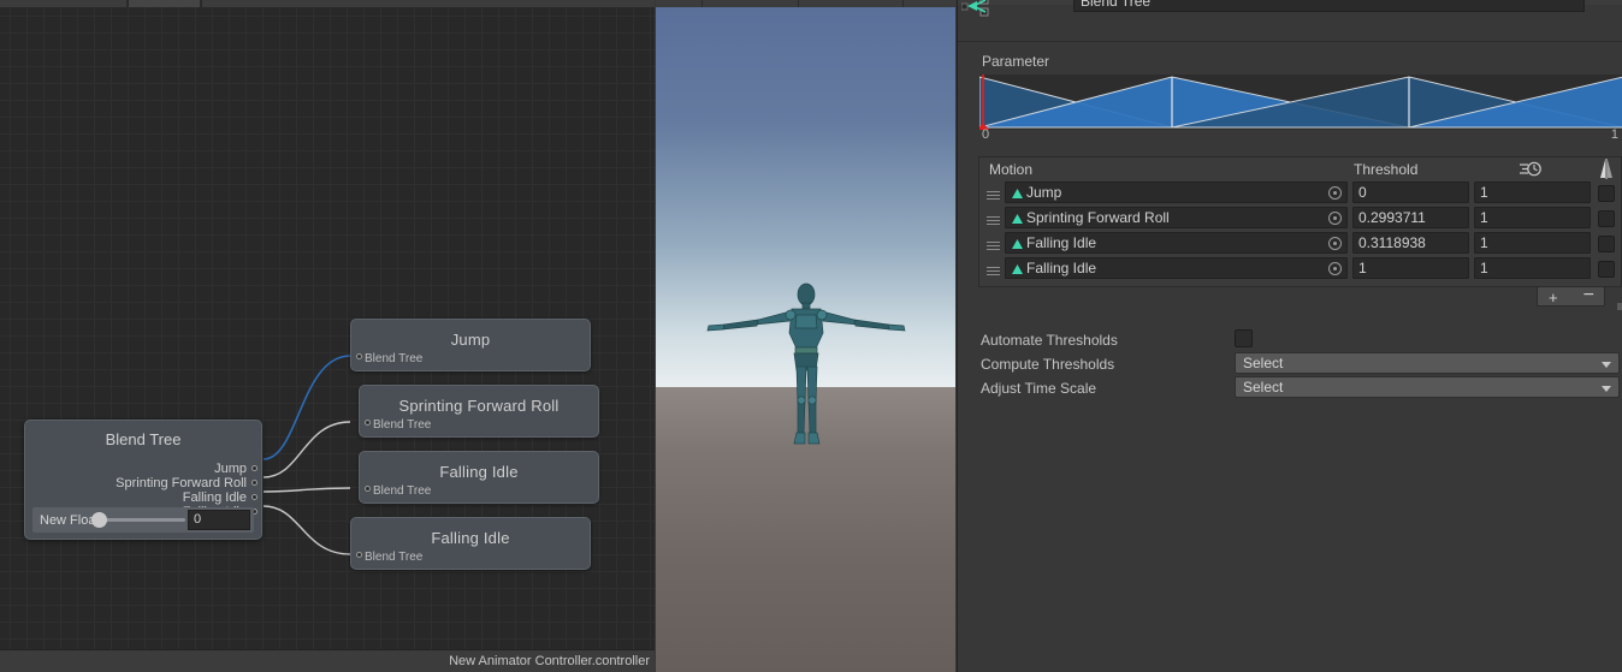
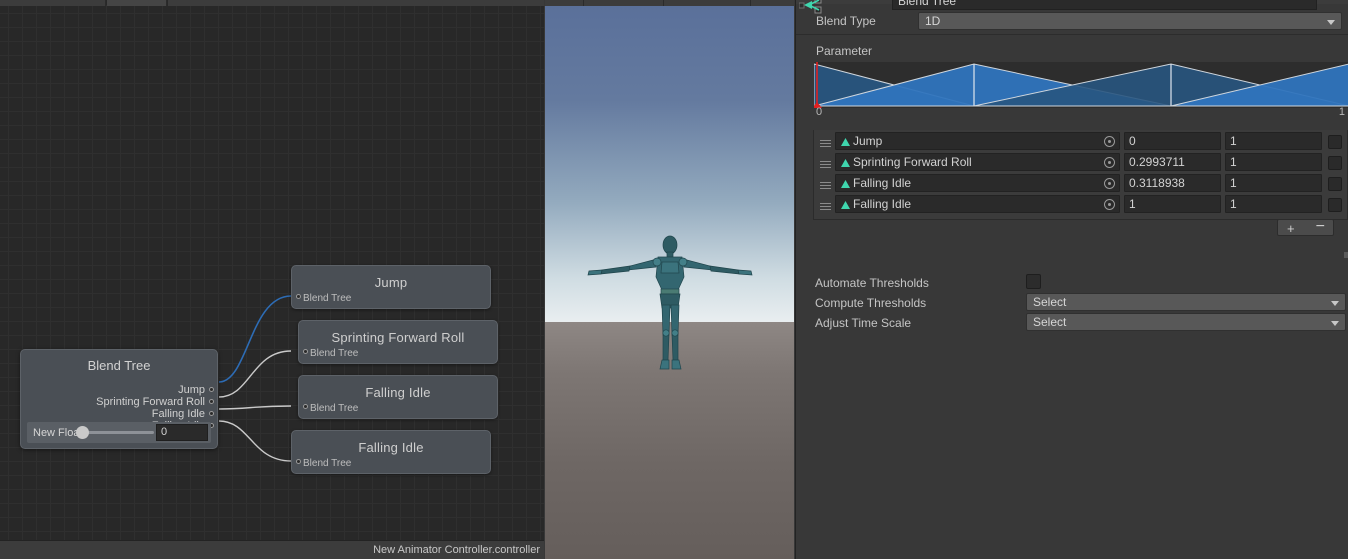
  Blend Tree
  Jump
  Sprinting Forward Roll
  Falling Idle
  New Flo
  0
  Jump
  Blend Tree
  Sprinting Forward Roll
  Blend Tree
  Falling Idle
  Blend Tree
  Falling Idle
  Blend Tree
  New Animator Controller.controller
  Blend Tree
+ Blend Type
+ 1D
  Parameter
  0
  1
- Motion
- Threshold
  Jump
  0
  1
  Sprinting Forward Roll
  0.2993711
  1
  Falling Idle
  0.3118938
  1
  Falling Idle
  1
  1
  +
  −
  Automate Thresholds
  Compute Thresholds
  Select
  Adjust Time Scale
  Select
